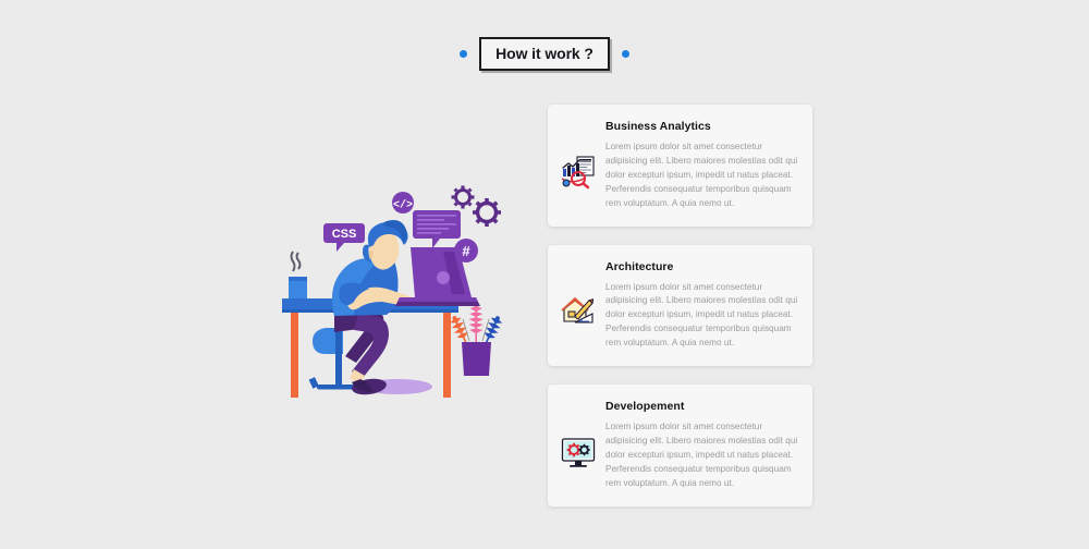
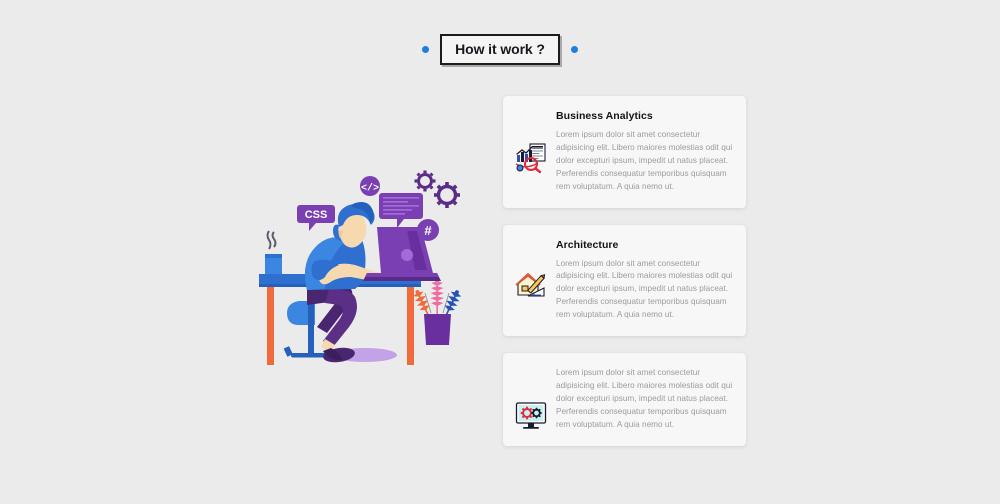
  How it work ?
  CSS
  </>
  #
  Business Analytics
  Lorem ipsum dolor sit amet consectetur adipisicing elit. Libero maiores molestias odit qui dolor excepturi ipsum, impedit ut natus placeat. Perferendis consequatur temporibus quisquam rem voluptatum. A quia nemo ut.
  Architecture
  Lorem ipsum dolor sit amet consectetur adipisicing elit. Libero maiores molestias odit qui dolor excepturi ipsum, impedit ut natus placeat. Perferendis consequatur temporibus quisquam rem voluptatum. A quia nemo ut.
- Developement
  Lorem ipsum dolor sit amet consectetur adipisicing elit. Libero maiores molestias odit qui dolor excepturi ipsum, impedit ut natus placeat. Perferendis consequatur temporibus quisquam rem voluptatum. A quia nemo ut.
